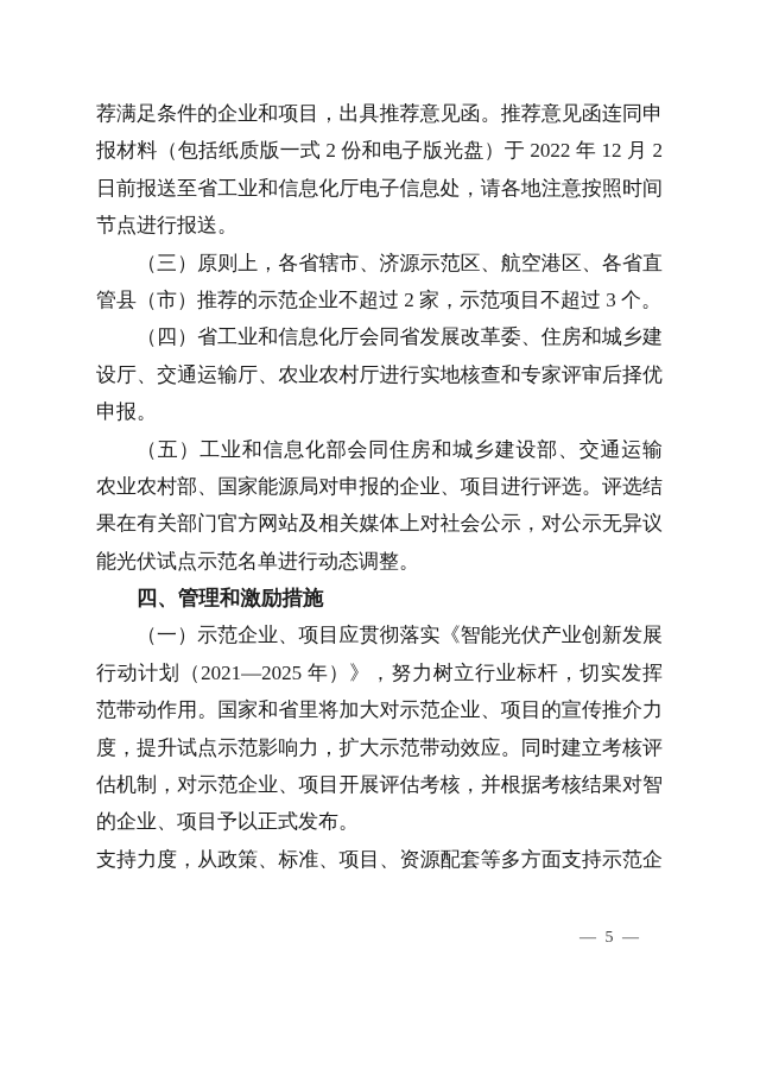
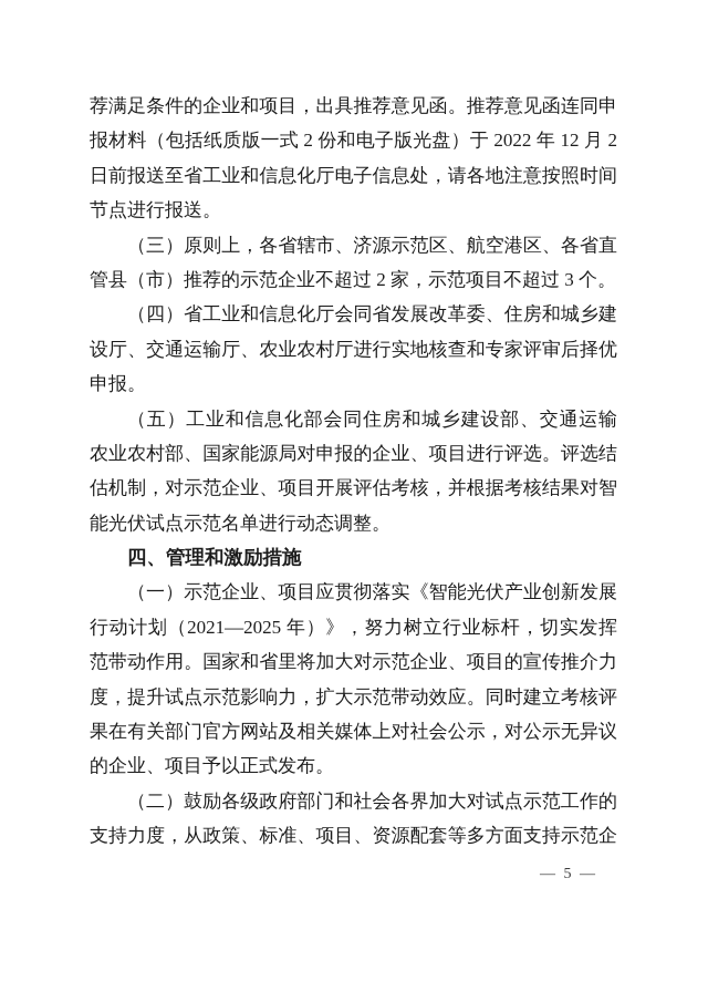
  荐满足条件的企业和项目，出具推荐意见函。推荐意见函连同申
  报材料（包括纸质版一式 2 份和电子版光盘）于 2022 年 12 月 2
  日前报送至省工业和信息化厅电子信息处，请各地注意按照时间
  节点进行报送。
  （三）原则上，各省辖市、济源示范区、航空港区、各省直
  管县（市）推荐的示范企业不超过 2 家，示范项目不超过 3 个。
  （四）省工业和信息化厅会同省发展改革委、住房和城乡建
  设厅、交通运输厅、农业农村厅进行实地核查和专家评审后择优
  申报。
  （五）工业和信息化部会同住房和城乡建设部、交通运输
  农业农村部、国家能源局对申报的企业、项目进行评选。评选结
- 果在有关部门官方网站及相关媒体上对社会公示，对公示无异议
+ 估机制，对示范企业、项目开展评估考核，并根据考核结果对智
  能光伏试点示范名单进行动态调整。
  四、管理和激励措施
  （一）示范企业、项目应贯彻落实《智能光伏产业创新发展
  行动计划（2021—2025 年）》，努力树立行业标杆，切实发挥
  范带动作用。国家和省里将加大对示范企业、项目的宣传推介力
  度，提升试点示范影响力，扩大示范带动效应。同时建立考核评
- 估机制，对示范企业、项目开展评估考核，并根据考核结果对智
+ 果在有关部门官方网站及相关媒体上对社会公示，对公示无异议
  的企业、项目予以正式发布。
+ （二）鼓励各级政府部门和社会各界加大对试点示范工作的
  支持力度，从政策、标准、项目、资源配套等多方面支持示范企
  — 5 —
